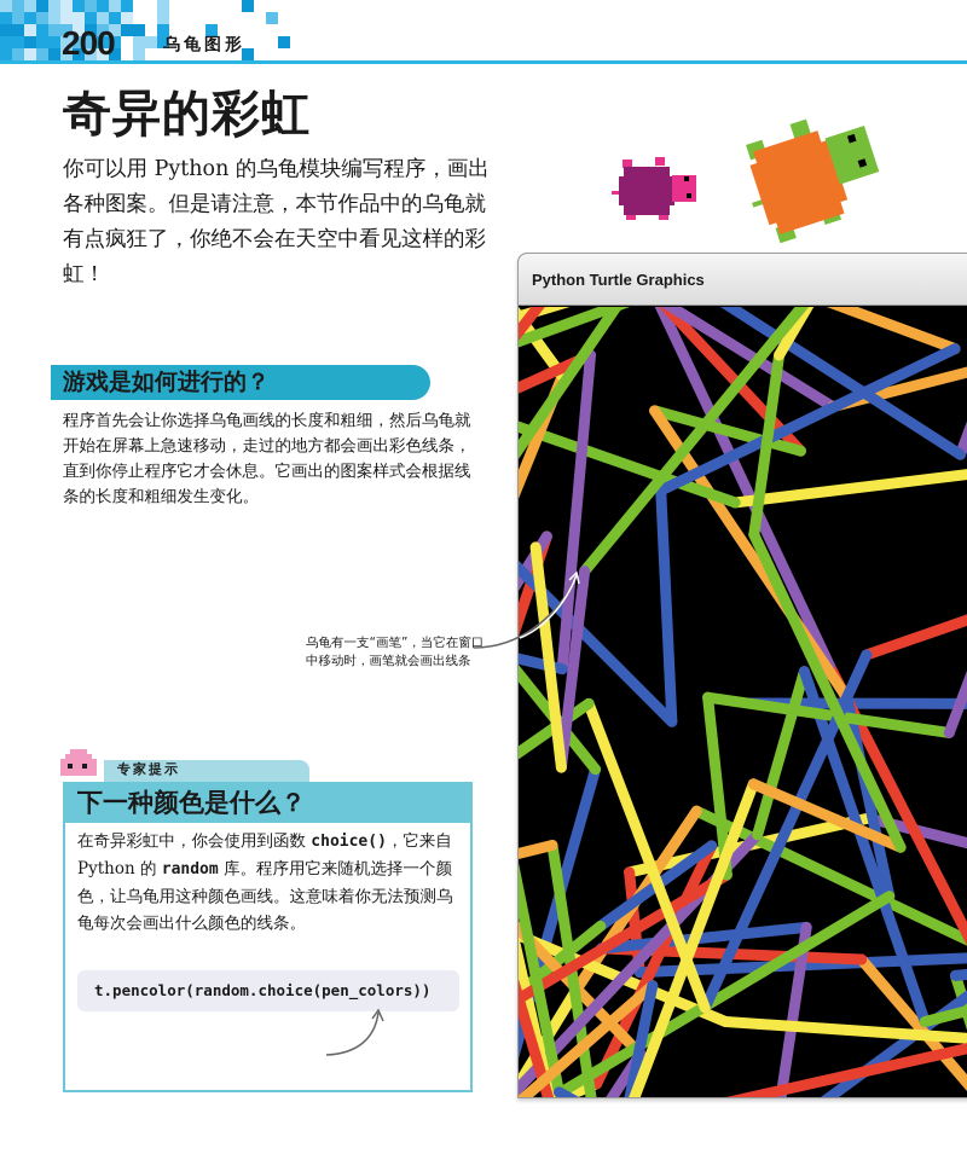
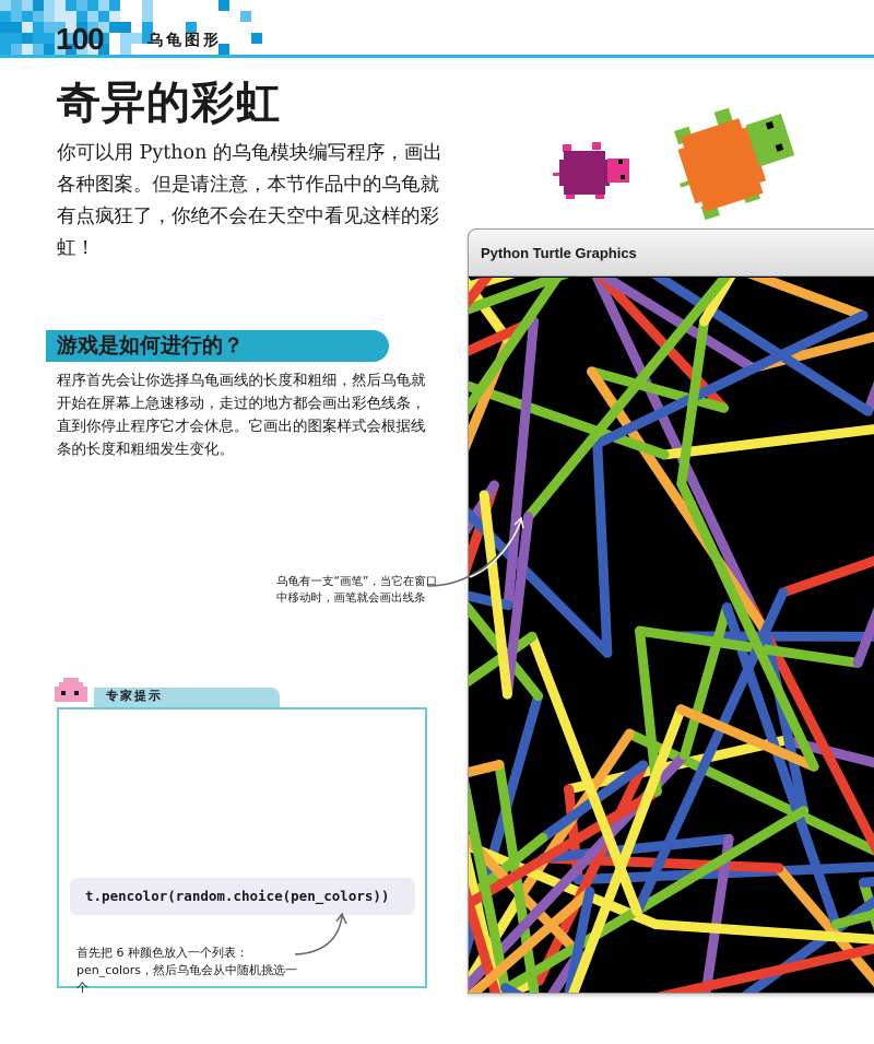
- 200
+ 100
  乌龟图形
  奇异的彩虹
  你可以用 Python 的乌龟模块编写程序，画出各种图案。但是请注意，本节作品中的乌龟就有点疯狂了，你绝不会在天空中看见这样的彩虹！
  游戏是如何进行的？
  程序首先会让你选择乌龟画线的长度和粗细，然后乌龟就开始在屏幕上急速移动，走过的地方都会画出彩色线条，直到你停止程序它才会休息。它画出的图案样式会根据线条的长度和粗细发生变化。
  乌龟有一支“画笔”，当它在窗口中移动时，画笔就会画出线条
  Python Turtle Graphics
  专家提示
- 下一种颜色是什么？
- 在奇异彩虹中，你会使用到函数 choice()，它来自 Python 的 random 库。程序用它来随机选择一个颜色，让乌龟用这种颜色画线。这意味着你无法预测乌龟每次会画出什么颜色的线条。
  t.pencolor(random.choice(pen_colors))
+ 首先把 6 种颜色放入一个列表：pen_colors，然后乌龟会从中随机挑选一个
